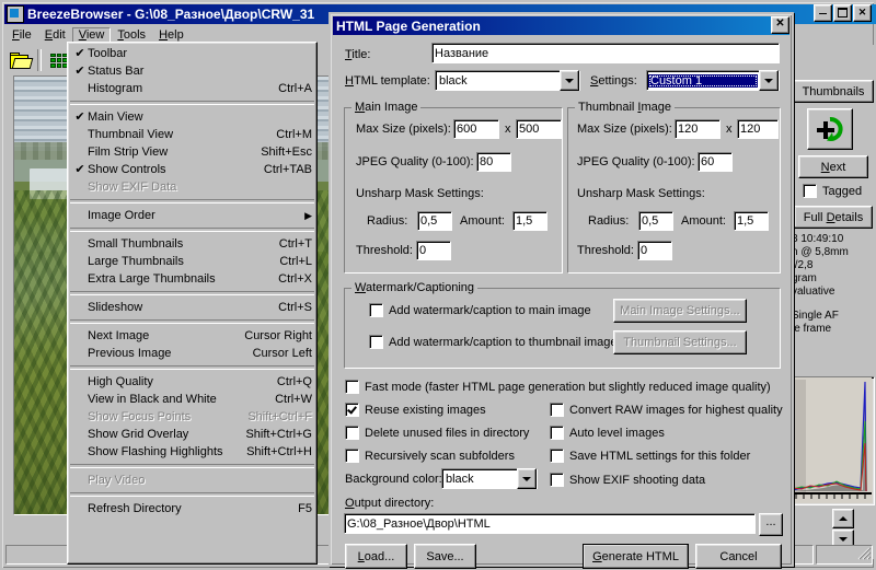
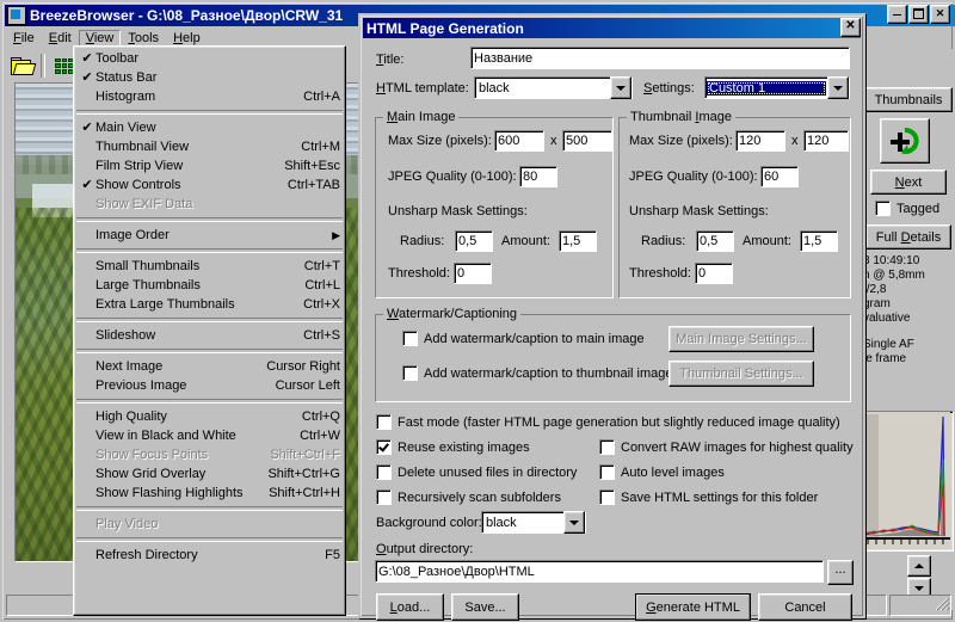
  BreezeBrowser - G:\08_Разное\Двор\CRW_31
  ✕
  File
  Edit
  View
  Tools
  Help
  Thumbnails
  Next
  Tagged
  Full Details
  8 10:49:10
  n @ 5,8mm
  /2,8
  gram
  valuative
  Single AF
  e frame
  ✔
  Toolbar
  ✔
  Status Bar
  Histogram
  Ctrl+A
  ✔
  Main View
  Thumbnail View
  Ctrl+M
  Film Strip View
  Shift+Esc
  ✔
  Show Controls
  Ctrl+TAB
  Show EXIF Data
  Image Order
  ▶
  Small Thumbnails
  Ctrl+T
  Large Thumbnails
  Ctrl+L
  Extra Large Thumbnails
  Ctrl+X
  Slideshow
  Ctrl+S
  Next Image
  Cursor Right
  Previous Image
  Cursor Left
  High Quality
  Ctrl+Q
  View in Black and White
  Ctrl+W
  Show Focus Points
  Shift+Ctrl+F
  Show Grid Overlay
  Shift+Ctrl+G
  Show Flashing Highlights
  Shift+Ctrl+H
  Play Video
  Refresh Directory
  F5
  HTML Page Generation
  ✕
  Title:
  Название
  HTML template:
  black
  Settings:
  Custom 1
  Main Image
  Max Size (pixels):
  600
  x
  500
  JPEG Quality (0-100):
  80
  Unsharp Mask Settings:
  Radius:
  0,5
  Amount:
  1,5
  Threshold:
  0
  Thumbnail Image
  Max Size (pixels):
  120
  x
  120
  JPEG Quality (0-100):
  60
  Unsharp Mask Settings:
  Radius:
  0,5
  Amount:
  1,5
  Threshold:
  0
  Watermark/Captioning
  Add watermark/caption to main image
  Main Image Settings...
  Add watermark/caption to thumbnail imag
  Thumbnail Settings...
  Fast mode (faster HTML page generation but slightly reduced image quality)
  Reuse existing images
  Delete unused files in directory
  Recursively scan subfolders
  Convert RAW images for highest quality
  Auto level images
  Save HTML settings for this folder
  Background color
  black
- Show EXIF shooting data
  Output directory:
  G:\08_Разное\Двор\HTML
  ...
  Load...
  Save...
  Generate HTML
  Cancel
